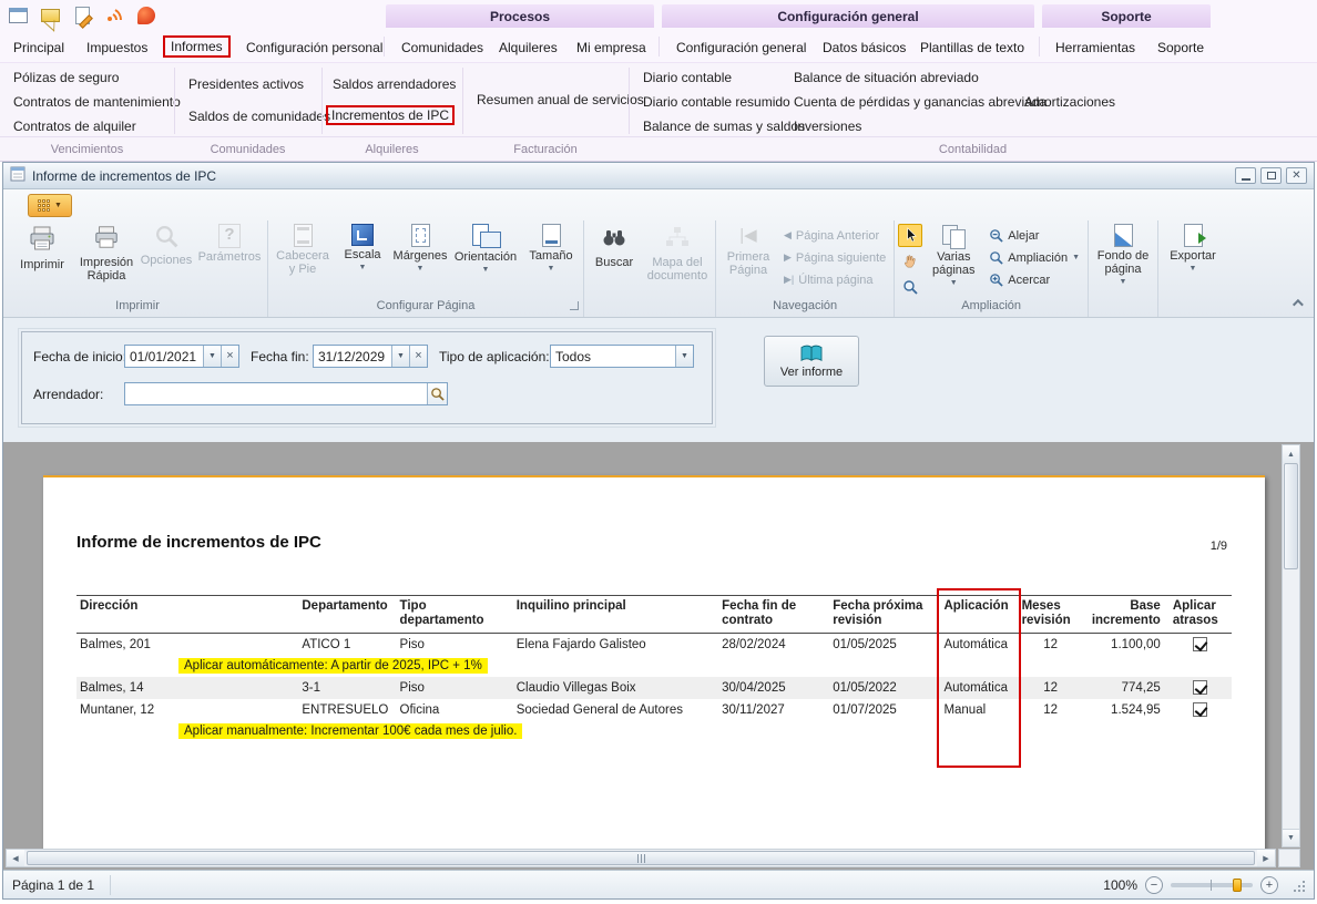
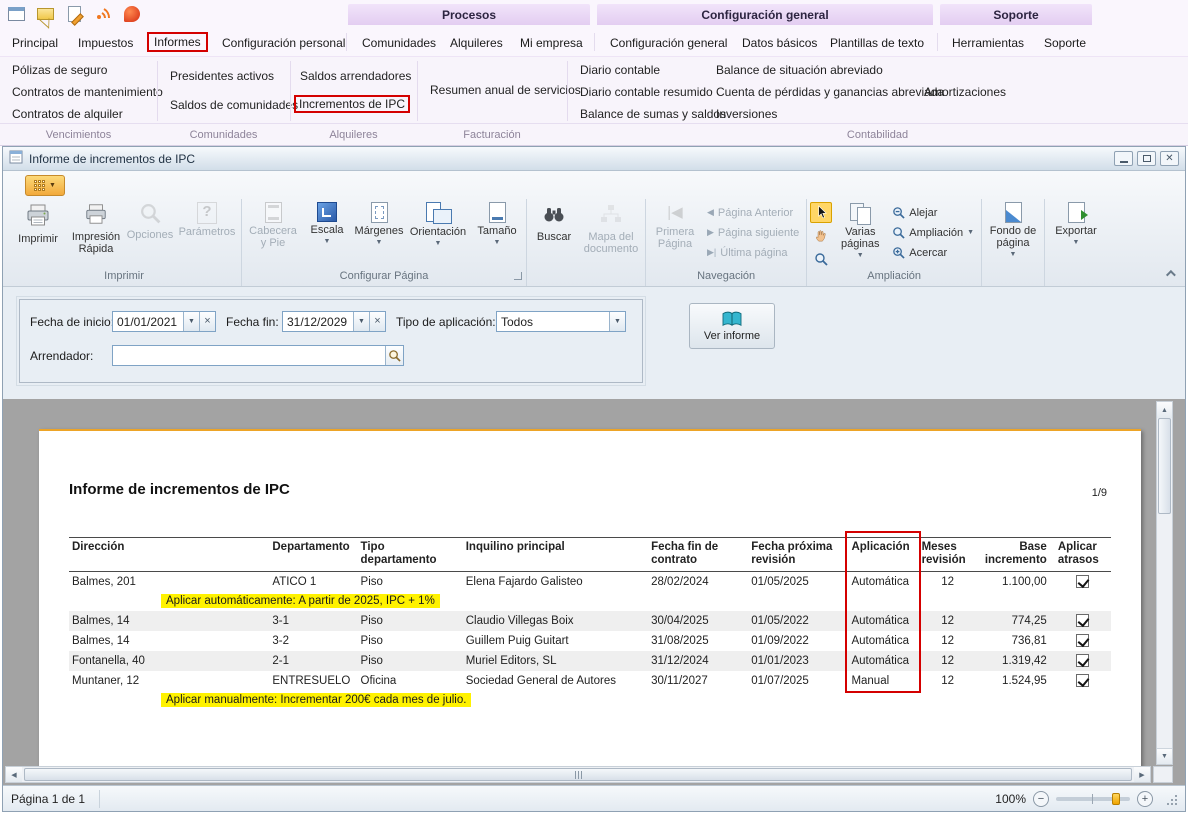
  Procesos
  Configuración general
  Soporte
  Principal
  Impuestos
  Informes
  Configuración personal
  Comunidades
  Alquileres
  Mi empresa
  Configuración general
  Datos básicos
  Plantillas de texto
  Herramientas
  Soporte
  Pólizas de seguro
  Contratos de mantenimiento
  Contratos de alquiler
  Presidentes activos
  Saldos de comunidades
  Saldos arrendadores
  Incrementos de IPC
  Resumen anual de servicos
  Diario contable
  Diario contable resumido
  Balance de sumas y saldos
  Balance de situación abreviado
  Cuenta de pérdidas y ganancias abreviada
  Inversiones
  Amortizaciones
  Vencimientos
  Comunidades
  Alquileres
  Facturación
  Contabilidad
  Informe de incrementos de IPC
  ✕
  Imprimir
  Impresión Rápida
  Opciones
  ?
  Parámetros
  Imprimir
  Cabecera y Pie
  Escala
  Márgenes
  Orientación
  Tamaño
  Configurar Página
  Buscar
  Mapa del documento
  |◀
  Primera Página
  ◀
  Página Anterior
  ▶
  Página siguiente
  ▶|
  Última página
  Navegación
  Varias páginas
  Alejar
  Ampliación
  Acercar
  Ampliación
  Fondo de página
  Exportar
  Fecha de inicio
  01/01/2021
  ×
  Fecha fin:
  31/12/2029
  ×
  Tipo de aplicación:
  Todos
  Arrendador:
  Ver informe
  Informe de incrementos de IPC
  1/9
  Dirección	Departamento	Tipo departamento	Inquilino principal	Fecha fin de contrato	Fecha próxima revisión	Aplicación	Meses revisión	Base incremento	Aplicar atrasos
  Balmes, 201	ATICO 1	Piso	Elena Fajardo Galisteo	28/02/2024	01/05/2025	Automática	12	1.100,00
  Aplicar automáticamente: A partir de 2025, IPC + 1%
  Balmes, 14	3-1	Piso	Claudio Villegas Boix	30/04/2025	01/05/2022	Automática	12	774,25
+ Balmes, 14	3-2	Piso	Guillem Puig Guitart	31/08/2025	01/09/2022	Automática	12	736,81
+ Fontanella, 40	2-1	Piso	Muriel Editors, SL	31/12/2024	01/01/2023	Automática	12	1.319,42
  Muntaner, 12	ENTRESUELO	Oficina	Sociedad General de Autores	30/11/2027	01/07/2025	Manual	12	1.524,95
- Aplicar manualmente: Incrementar 100€ cada mes de julio.
+ Aplicar manualmente: Incrementar 200€ cada mes de julio.
  Página 1 de 1
  100%
  −
  +
